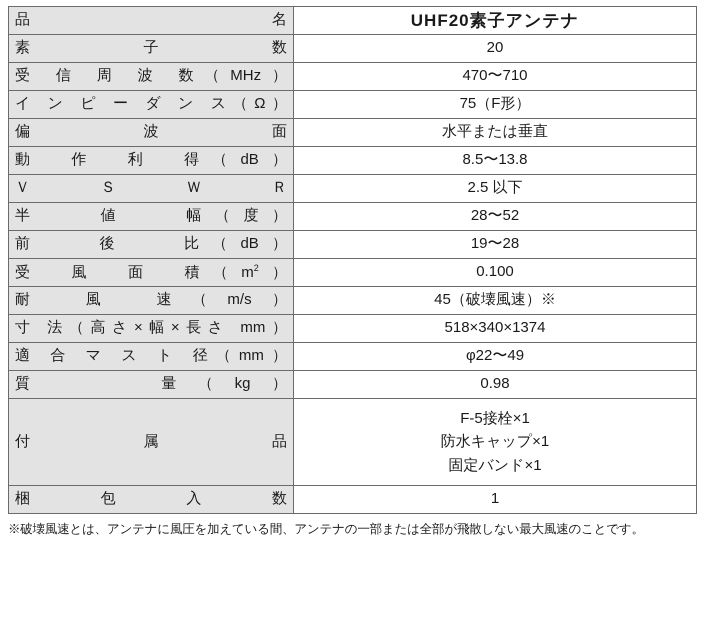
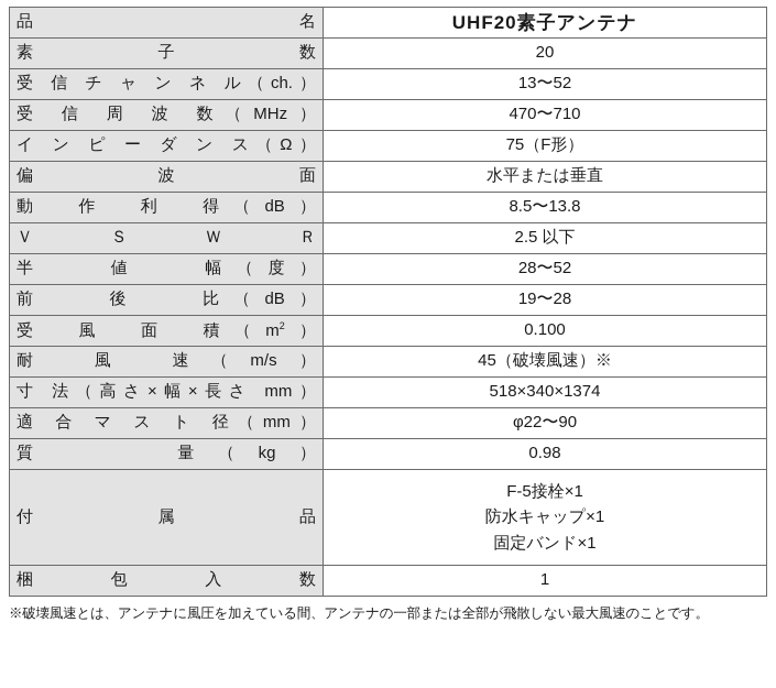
  品 名	UHF20素子アンテナ
  素 子 数	20
+ 受 信 チ ャ ン ネ ル（ch.）	13〜52
  受 信 周 波 数（MHz）	470〜710
  イ ン ピ ー ダ ン ス（Ω）	75（F形）
  偏 波 面	水平または垂直
  動 作 利 得（dB）	8.5〜13.8
  Ｖ Ｓ Ｗ Ｒ	2.5 以下
  半 値 幅（度）	28〜52
  前 後 比（dB）	19〜28
  受 風 面 積（m2）	0.100
  耐 風 速（m/s）	45（破壊風速）※
  寸 法（高さ×幅×長さ mm）	518×340×1374
- 適 合 マ ス ト 径（mm）	φ22〜49
+ 適 合 マ ス ト 径（mm）	φ22〜90
  質 量（kg）	0.98
  付 属 品	F-5接栓×1 防水キャップ×1 固定バンド×1
  梱 包 入 数	1
  ※破壊風速とは、アンテナに風圧を加えている間、アンテナの一部または全部が飛散しない最大風速のことです。
